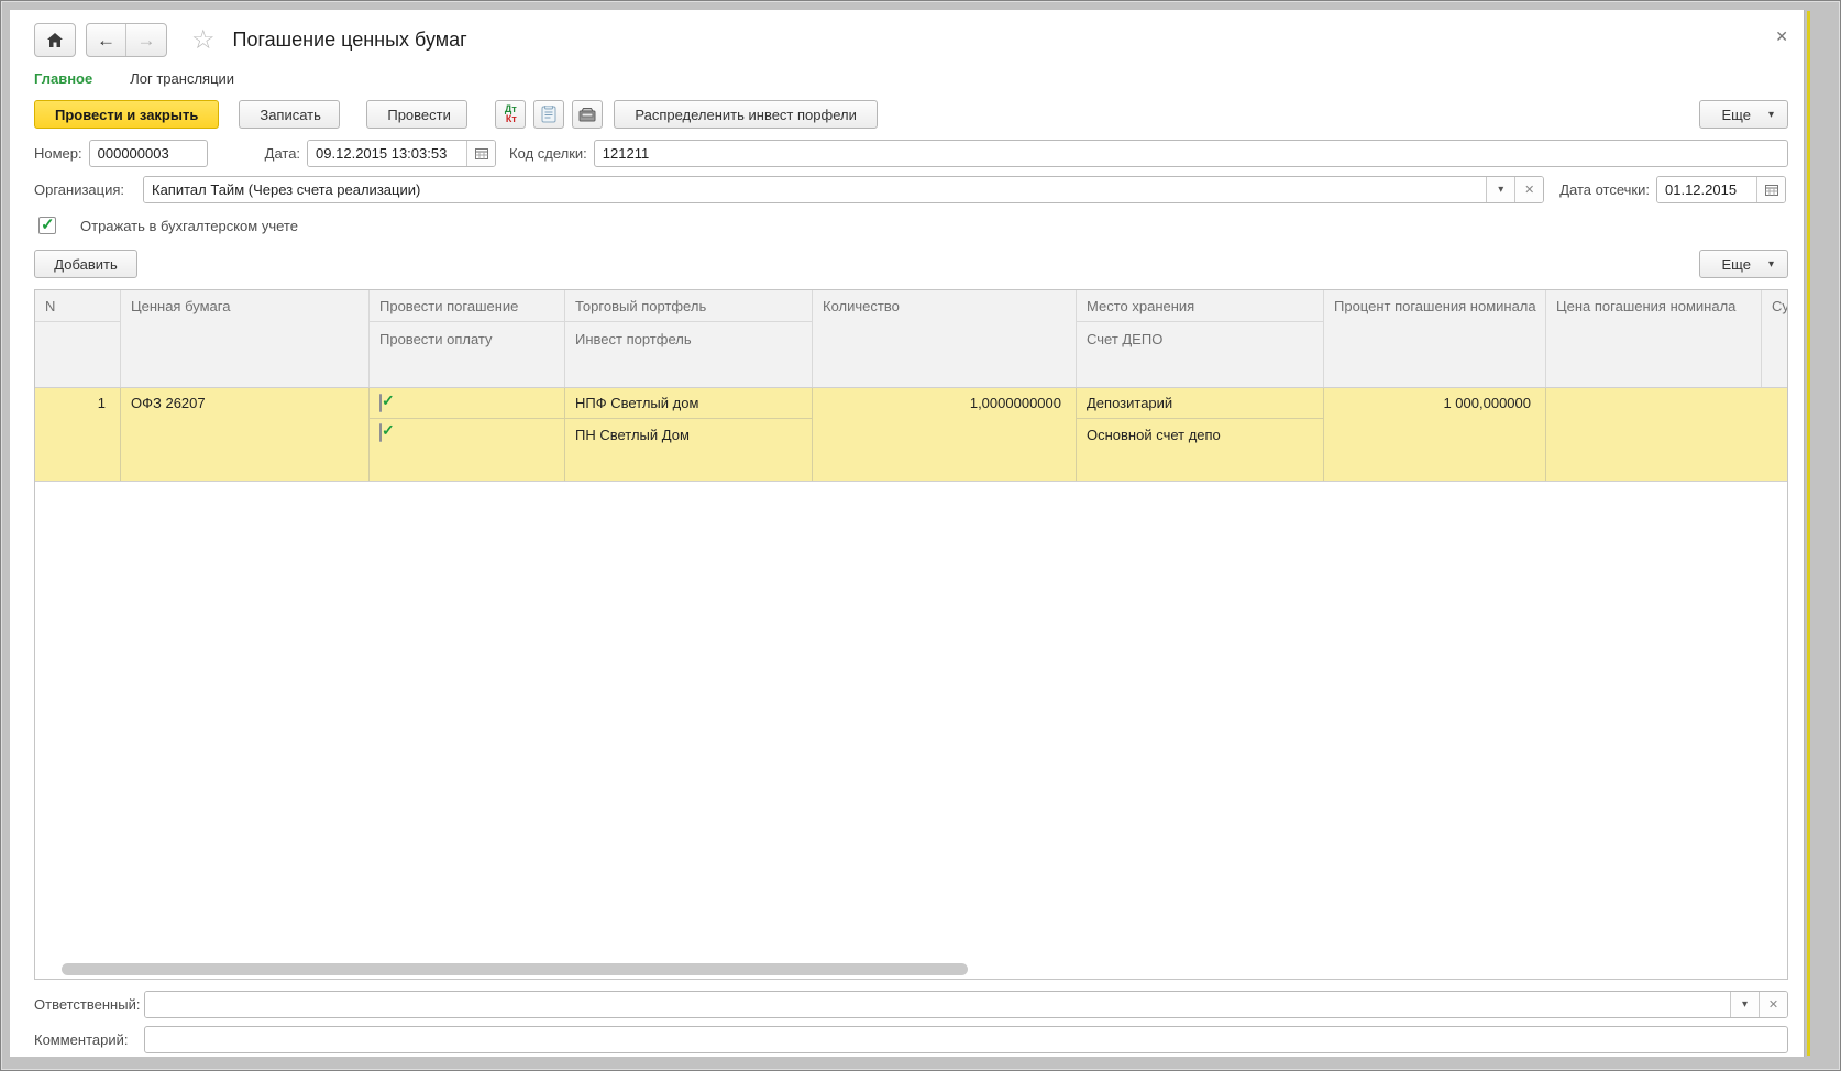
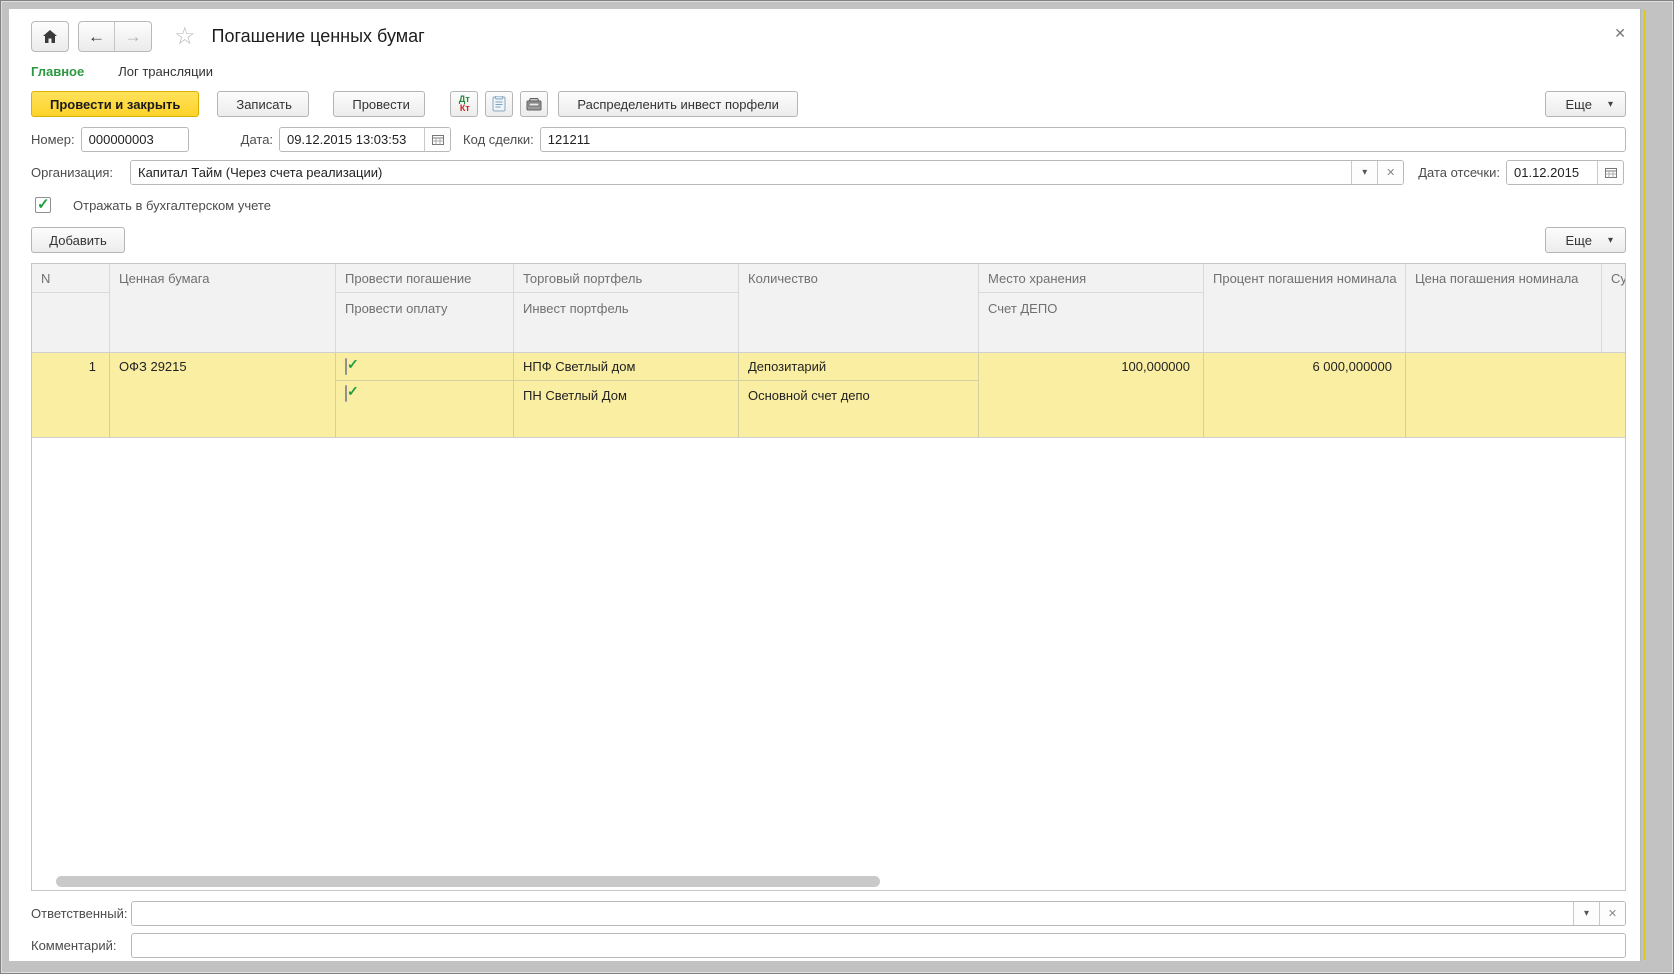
  ←
  →
  ☆
  Погашение ценных бумаг
  ✕
  Главное
  Лог трансляции
  Провести и закрыть
  Записать
  Провести
  Дт
  Кт
  Распределенить инвест порфели
  Еще
  ▾
  Номер:
  000000003
  Дата:
  09.12.2015 13:03:53
  Код сделки:
  121211
  Организация:
  Капитал Тайм (Через счета реализации)
  ▾
  ✕
  Дата отсечки:
  01.12.2015
  ✓
  Отражать в бухгалтерском учете
  Добавить
  Еще
  ▾
  N
  Ценная бумага
  Провести погашение
  Провести оплату
  Торговый портфель
  Инвест портфель
  Количество
  Место хранения
  Счет ДЕПО
  Процент погашения номинала
  Цена погашения номинала
  1
- ОФЗ 26207
+ ОФЗ 29215
  ✓
  ✓
  НПФ Светлый дом
  ПН Светлый Дом
- 1,0000000000
  Депозитарий
  Основной счет депо
+ 100,000000
- 1 000,000000
+ 6 000,000000
  Ответственный:
  ▾
  ✕
  Комментарий:
